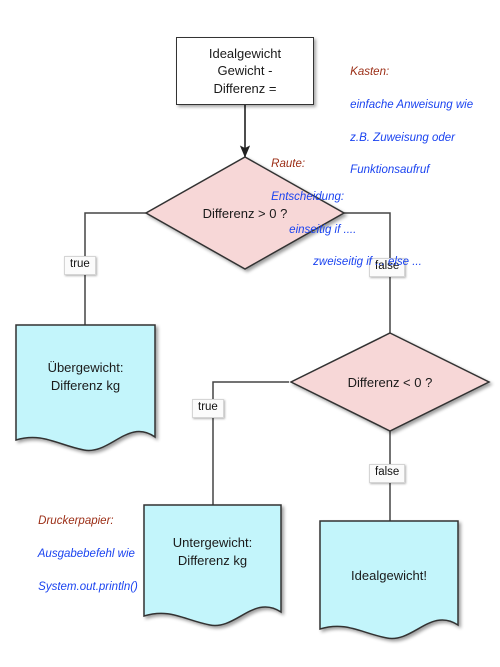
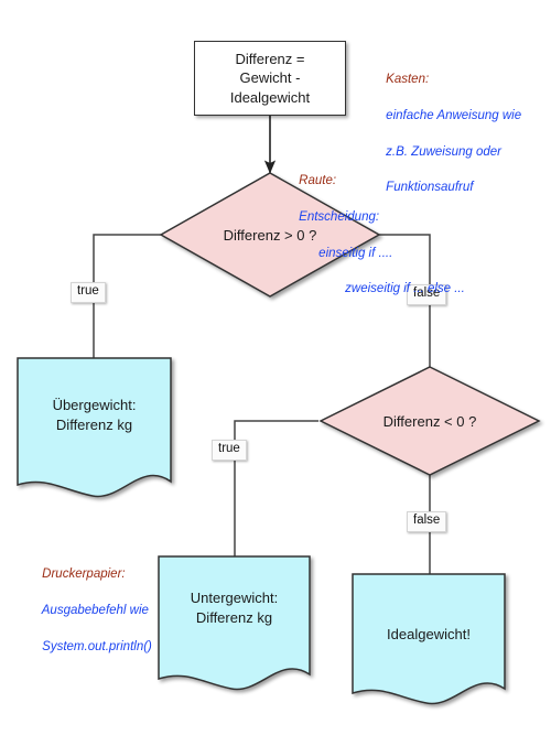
- Idealgewicht
+ Differenz =
  Gewicht -
- Differenz =
+ Idealgewicht
  Differenz > 0 ?
  Differenz < 0 ?
  Übergewicht:
  Differenz kg
  Untergewicht:
  Differenz kg
  Idealgewicht!
  true
  false
  true
  false
  Kasten:
  einfache Anweisung wie
  z.B. Zuweisung oder
  Funktionsaufruf
  Raute:
  Entscheidung:
  einseitig if ....
  zweiseitig if ... else ...
  Druckerpapier:
  Ausgabebefehl wie
  System.out.println()
